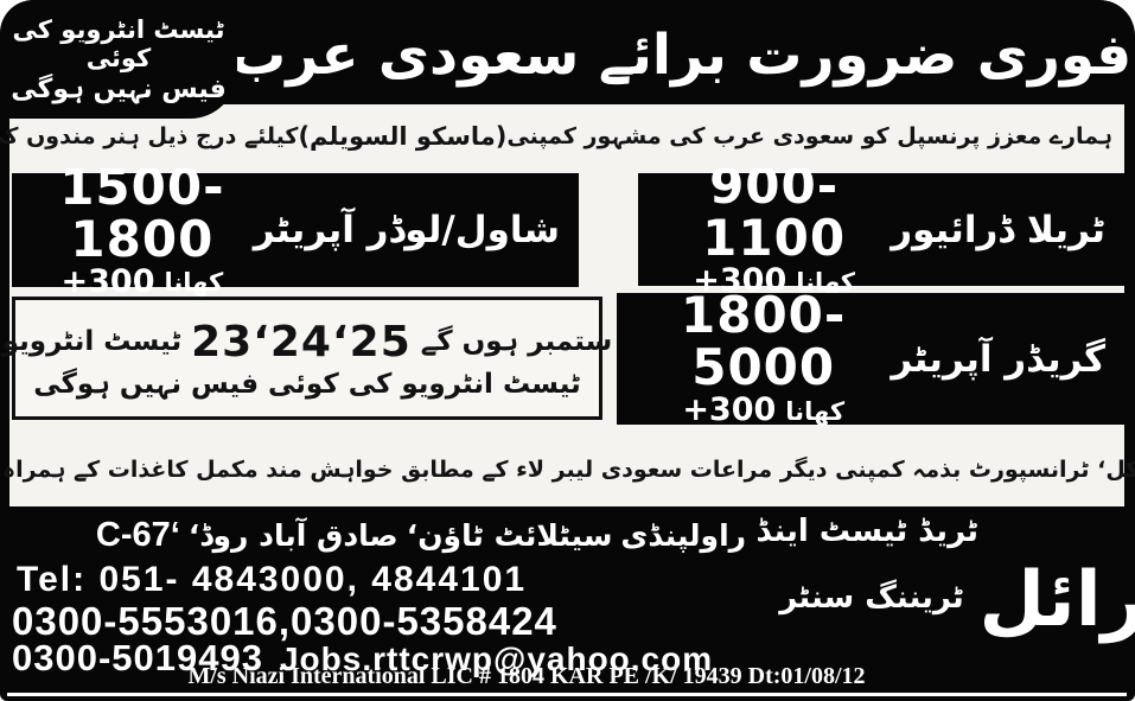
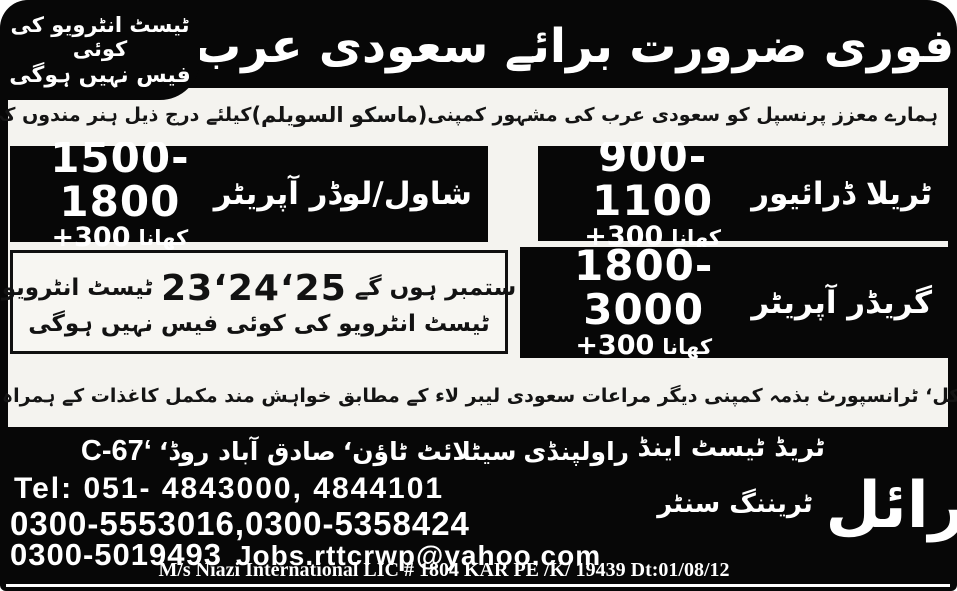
  فوری ضرورت برائے سعودی عرب
  ٹیسٹ انٹرویو کی کوئی
  فیس نہیں ہوگی
  ہمارے معزز پرنسپل کو سعودی عرب کی مشہور کمپنی
  (ماسکو السویلم)
  کیلئے درج ذیل ہنر مندوں ک
  1500-1800
  +300
  کھانا
  شاول/لوڈر آپریٹر
  900-1100
  +300
  کھانا
  ٹریلا ڈرائیور
  ٹیسٹ انٹرویو
  23‘24‘25
  ستمبر ہوں گے
  ٹیسٹ انٹرویو کی کوئی فیس نہیں ہوگی
- 1800-5000
+ 1800-3000
  +300
  کھانا
  گریڈر آپریٹر
  ل‘ ٹرانسپورٹ بذمہ کمپنی دیگر مراعات سعودی لیبر لاء کے مطابق خواہش مند مکمل کاغذات کے ہمراہ
  C-67‘
  صادق آباد روڈ‘
  سیٹلائٹ ٹاؤن‘
  راولپنڈی
  ٹریڈ ٹیسٹ اینڈ
  ٹریننگ سنٹر
  رائل
  Tel: 051- 4843000, 4844101
  0300-5553016,0300-5358424
  0300-5019493
  Jobs.rttcrwp@yahoo.com
  M/s Niazi International LIC # 1804 KAR PE /K/ 19439 Dt:01/08/12
